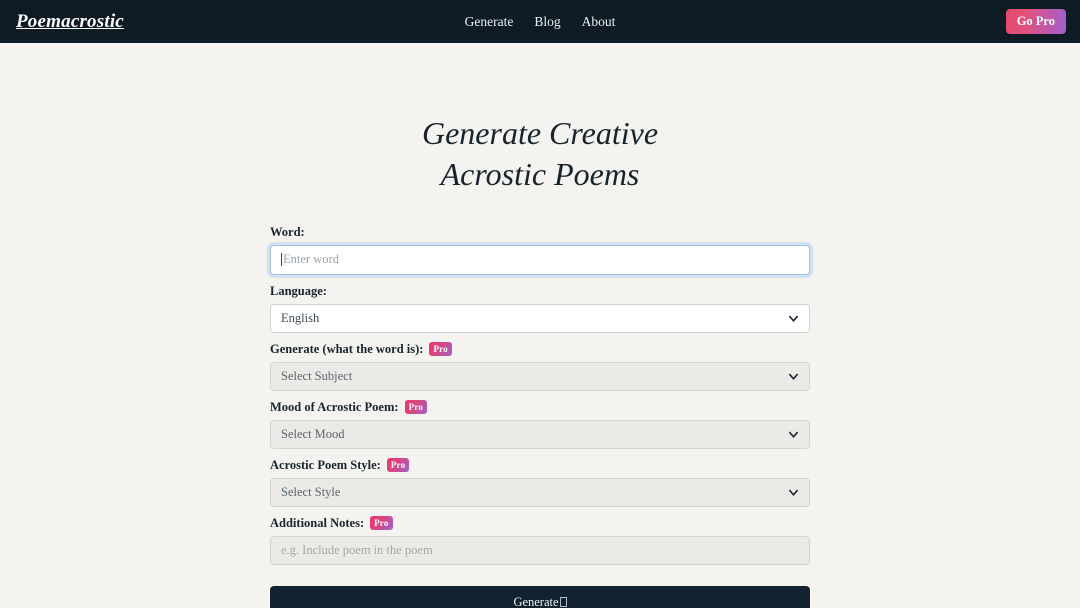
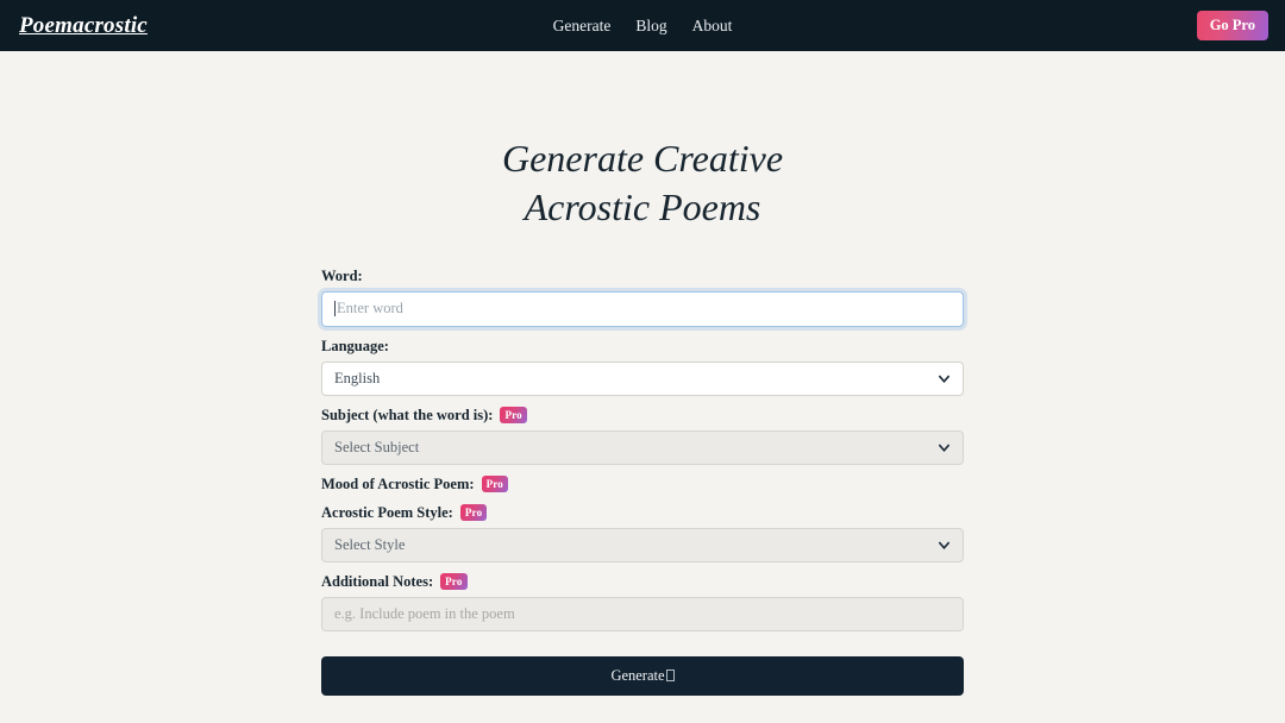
  Poemacrostic
  Generate
  Blog
  About
  Go Pro
  Generate Creative
  Acrostic Poems
  Word:
  Enter word
  Language:
  English
- Generate (what the word is):
+ Subject (what the word is):
  Pro
  Select Subject
  Mood of Acrostic Poem:
  Pro
- Select Mood
  Acrostic Poem Style:
  Pro
  Select Style
  Additional Notes:
  Pro
  e.g. Include poem in the poem
  Generate
